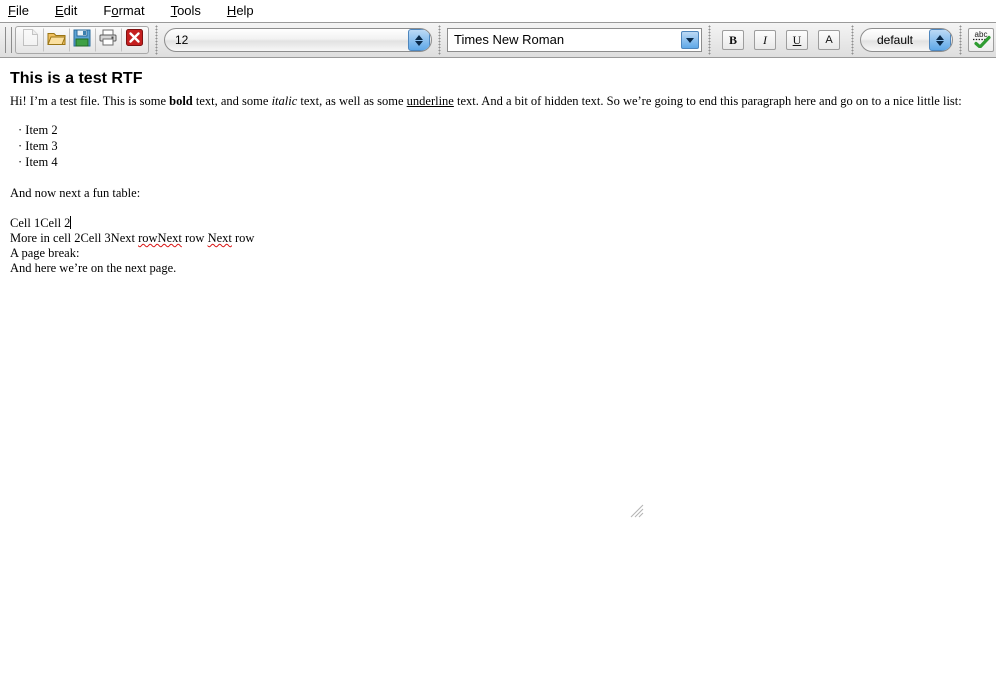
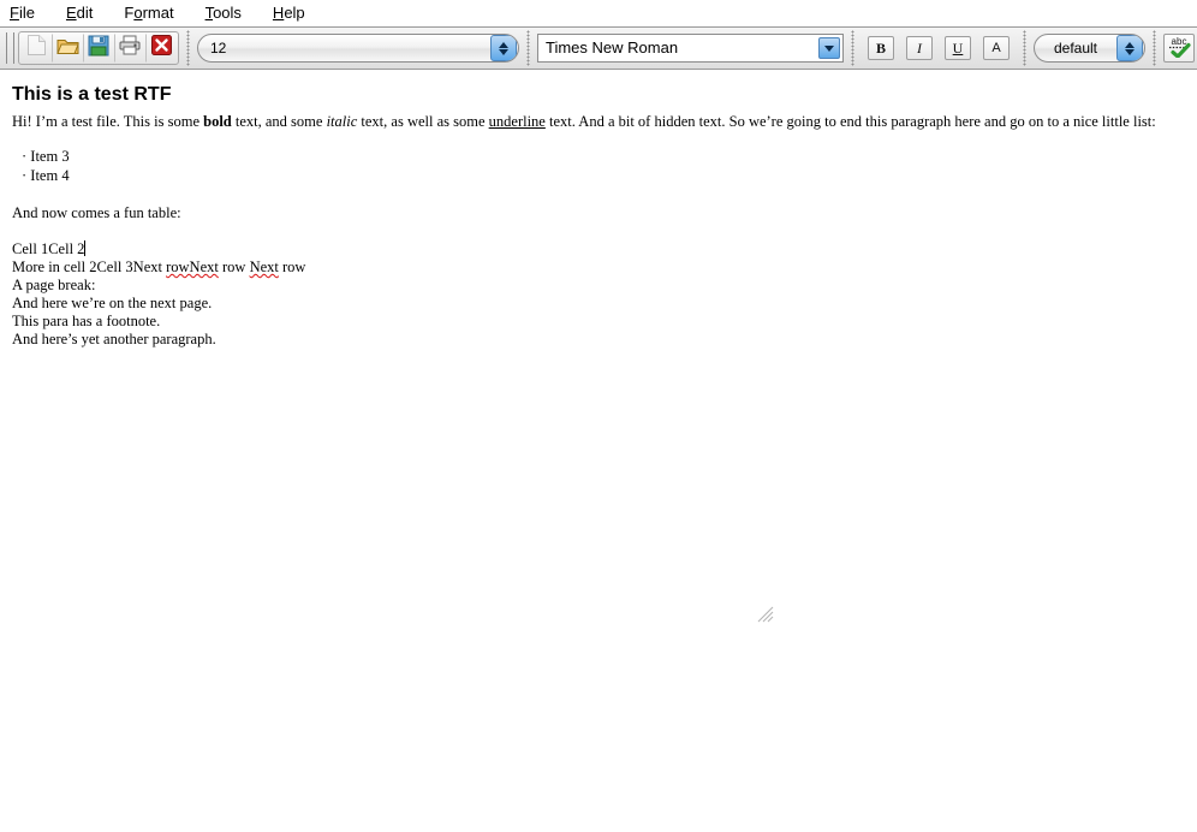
  File
  Edit
  Format
  Tools
  Help
  12
  Times New Roman
  B
  I
  U
  A
  default
  abc
  This is a test RTF
  Hi! I’m a test file. This is some bold text, and some italic text, as well as some underline text. And a bit of hidden text. So we’re going to end this paragraph here and go on to a nice little list:
- · Item 2
  · Item 3
  · Item 4
- And now next a fun table:
+ And now comes a fun table:
  Cell 1Cell 2
  More in cell 2Cell 3Next rowNext row Next row
  A page break:
  And here we’re on the next page.
+ This para has a footnote.
+ And here’s yet another paragraph.
